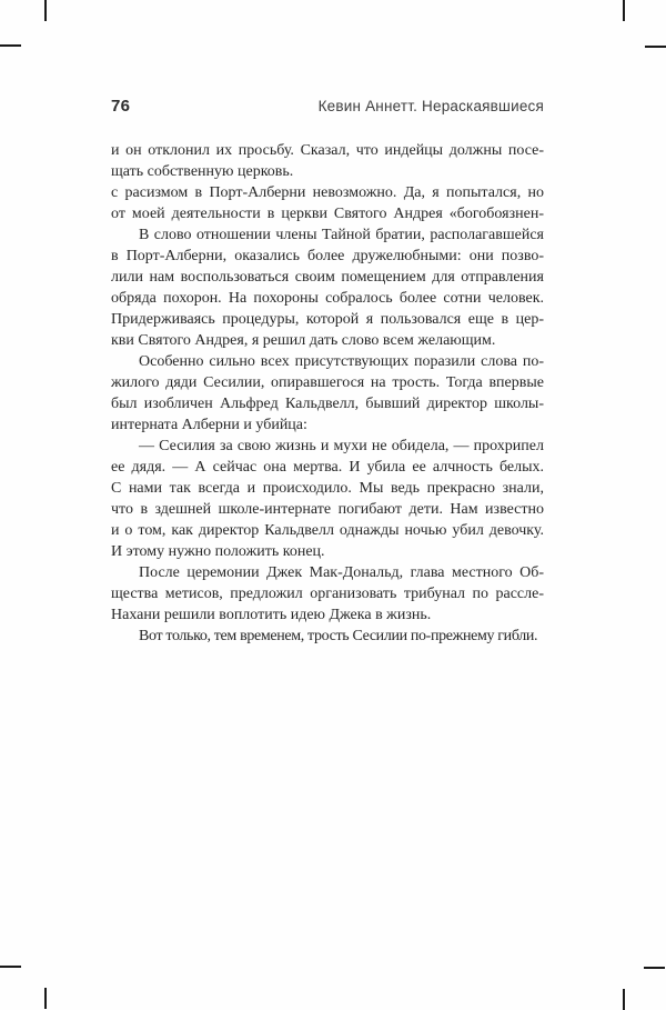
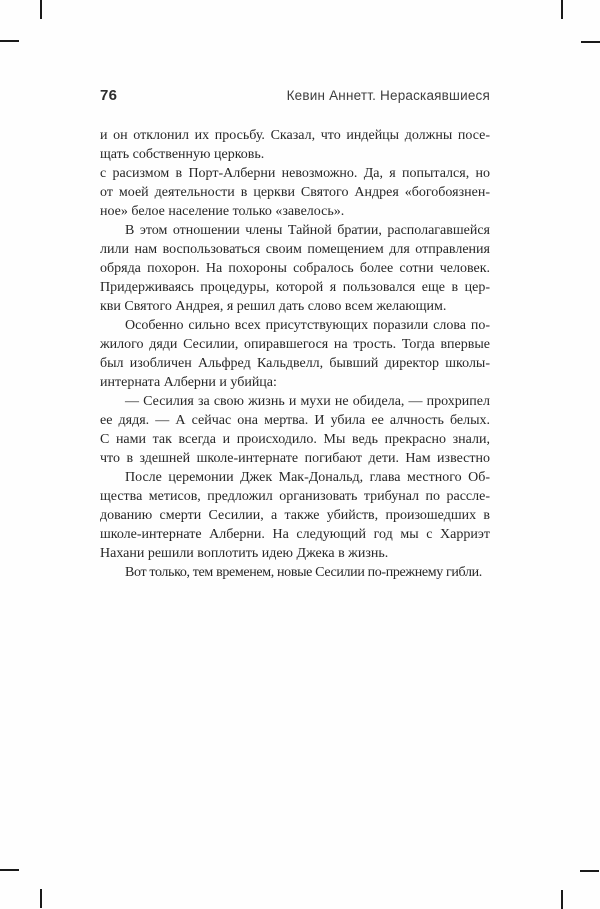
  76
  Кевин Аннетт. Нераскаявшиеся
  и он отклонил их просьбу. Сказал, что индейцы должны посе-
  щать собственную церковь.
  с расизмом в Порт-Алберни невозможно. Да, я попытался, но
  от моей деятельности в церкви Святого Андрея «богобоязнен-
+ ное» белое население только «завелось».
- В слово отношении члены Тайной братии, располагавшейся
+ В этом отношении члены Тайной братии, располагавшейся
- в Порт-Алберни, оказались более дружелюбными: они позво-
  лили нам воспользоваться своим помещением для отправления
  обряда похорон. На похороны собралось более сотни человек.
  Придерживаясь процедуры, которой я пользовался еще в цер-
  кви Святого Андрея, я решил дать слово всем желающим.
  Особенно сильно всех присутствующих поразили слова по-
  жилого дяди Сесилии, опиравшегося на трость. Тогда впервые
  был изобличен Альфред Кальдвелл, бывший директор школы-
  интерната Алберни и убийца:
  — Сесилия за свою жизнь и мухи не обидела, — прохрипел
  ее дядя. — А сейчас она мертва. И убила ее алчность белых.
  С нами так всегда и происходило. Мы ведь прекрасно знали,
  что в здешней школе-интернате погибают дети. Нам известно
- и о том, как директор Кальдвелл однажды ночью убил девочку.
- И этому нужно положить конец.
  После церемонии Джек Мак-Дональд, глава местного Об-
  щества метисов, предложил организовать трибунал по рассле-
+ дованию смерти Сесилии, а также убийств, произошедших в
+ школе-интернате Алберни. На следующий год мы с Харриэт
  Нахани решили воплотить идею Джека в жизнь.
- Вот только, тем временем, трость Сесилии по-прежнему гибли.
+ Вот только, тем временем, новые Сесилии по-прежнему гибли.
